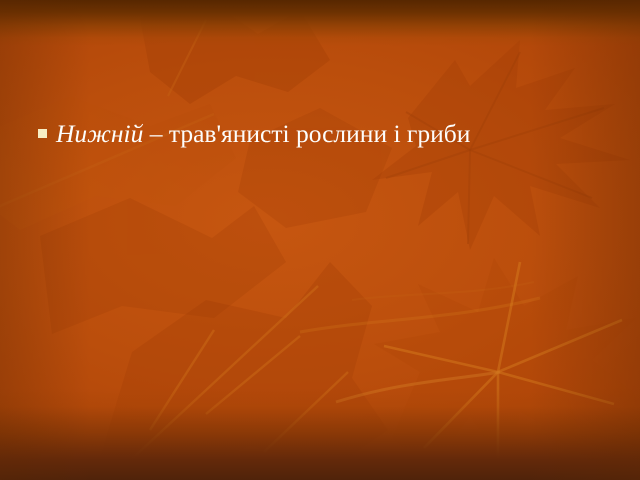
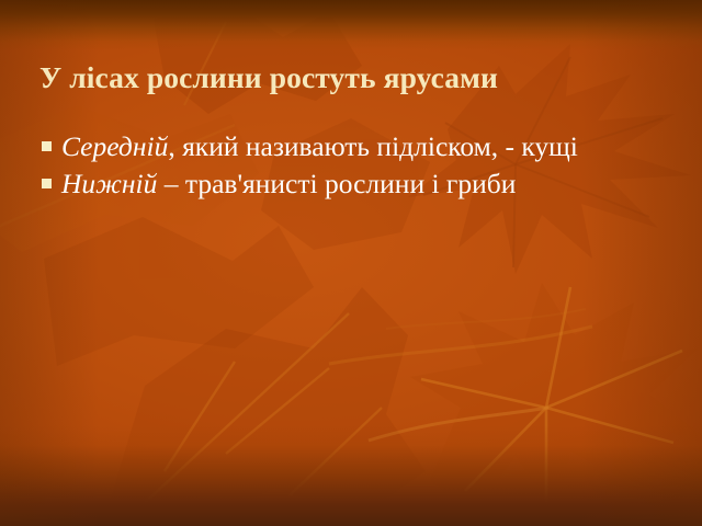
+ У лісах рослини ростуть ярусами
+ Середній, який називають підліском, - кущі
  Нижній – трав'янисті рослини і гриби
